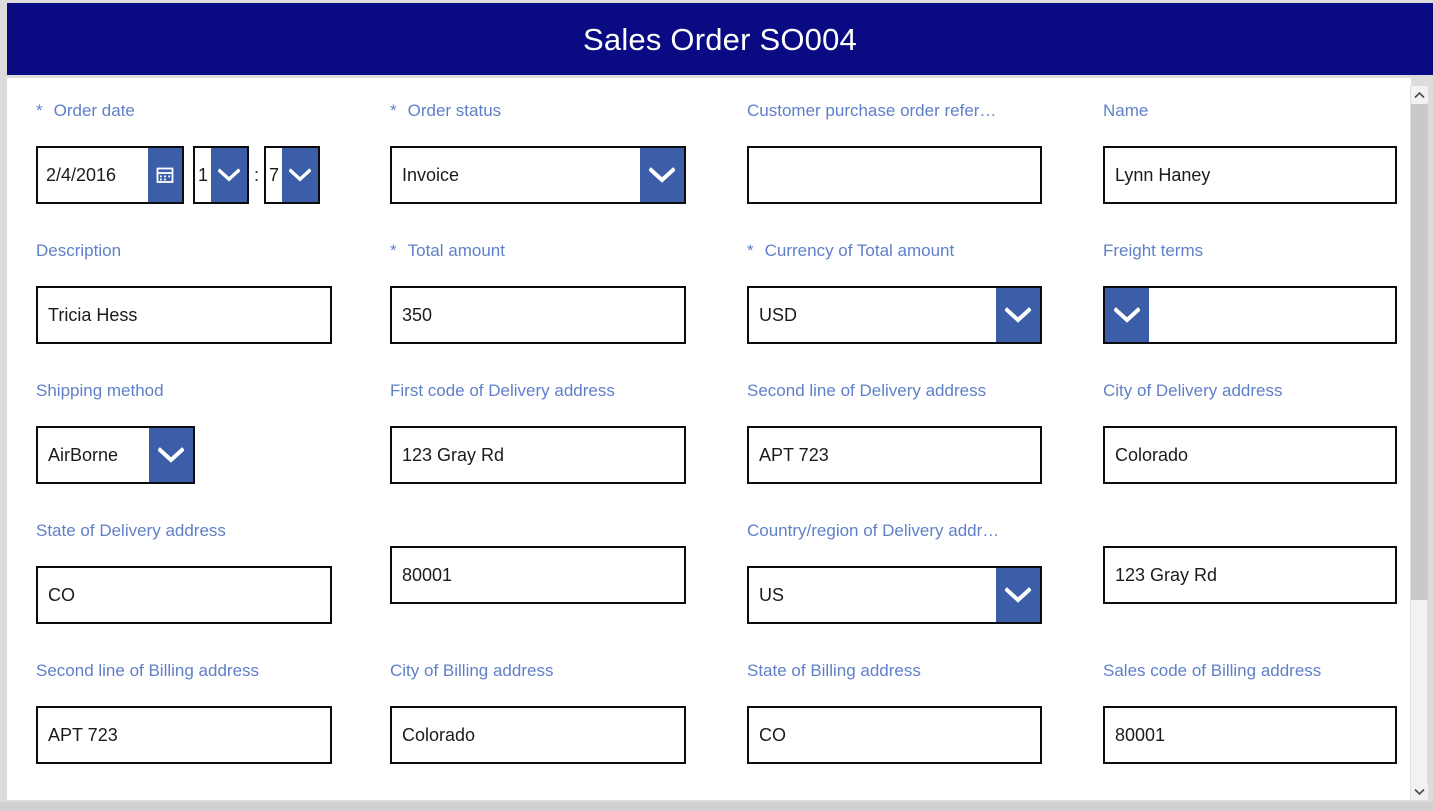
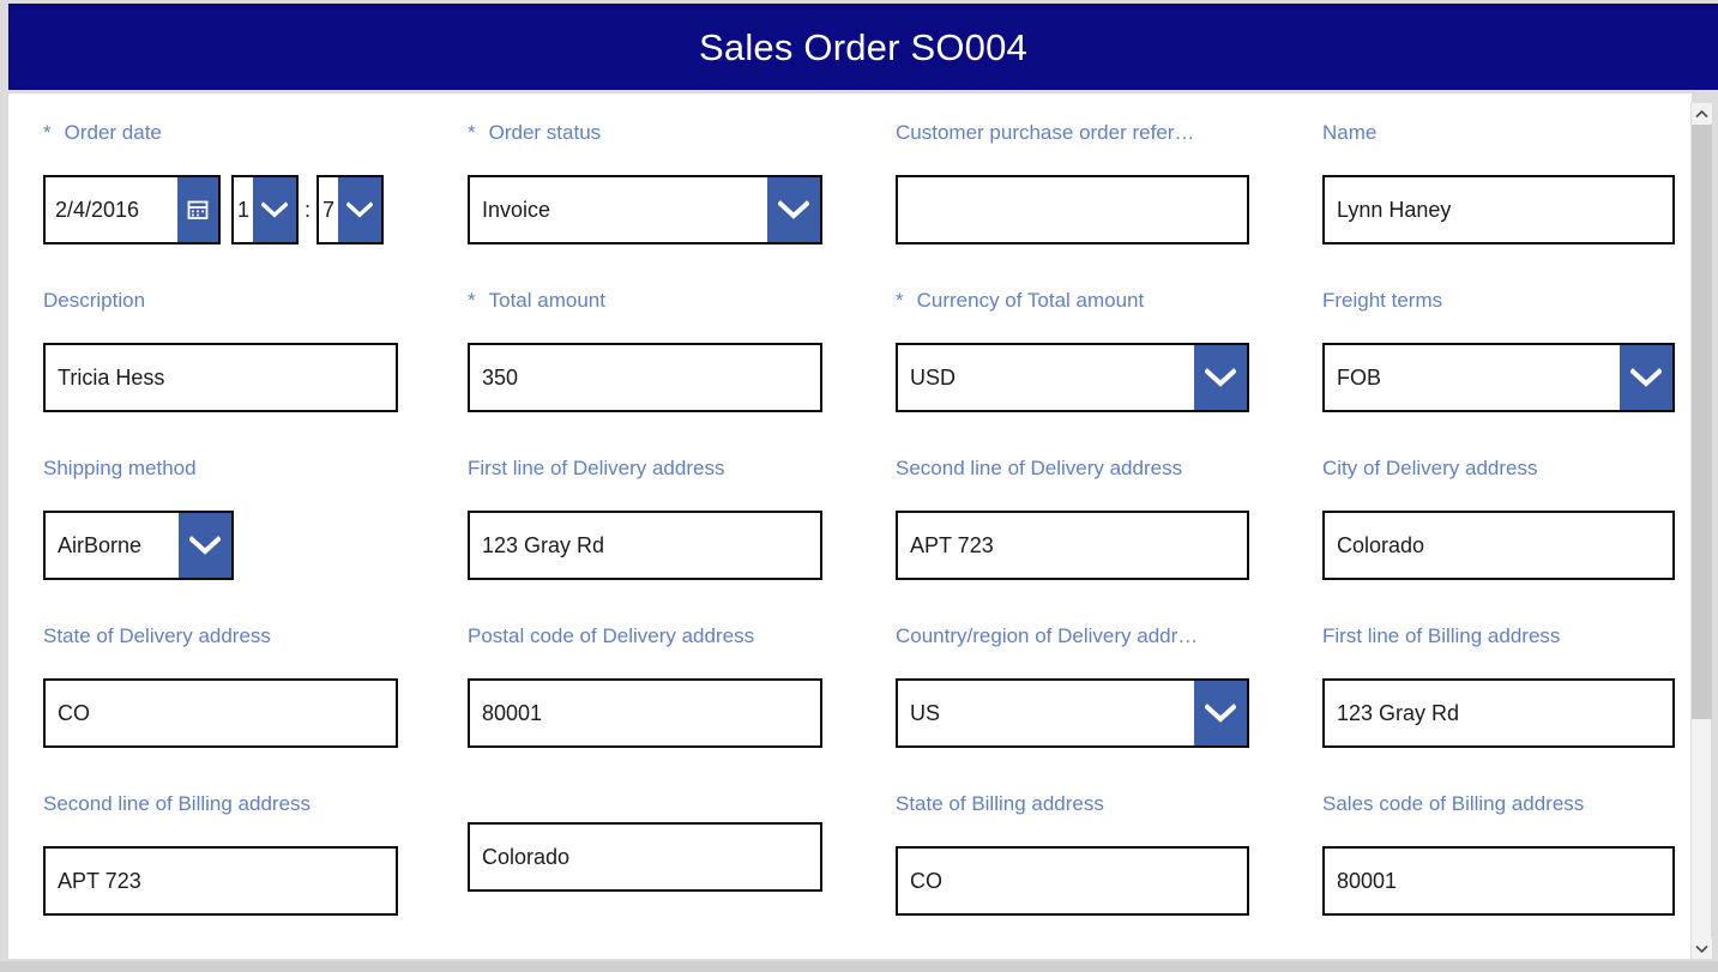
  Sales Order SO004
  *
  Order date
  2/4/2016
  1
  :
  7
  *
  Order status
  Invoice
  Customer purchase order refer…
  Name
  Lynn Haney
  Description
  Tricia Hess
  *
  Total amount
  350
  *
  Currency of Total amount
  USD
  Freight terms
+ FOB
  Shipping method
  AirBorne
- First code of Delivery address
+ First line of Delivery address
  123 Gray Rd
  Second line of Delivery address
  APT 723
  City of Delivery address
  Colorado
  State of Delivery address
  CO
+ Postal code of Delivery address
  80001
  Country/region of Delivery addr…
  US
+ First line of Billing address
  123 Gray Rd
  Second line of Billing address
  APT 723
- City of Billing address
  Colorado
  State of Billing address
  CO
  Sales code of Billing address
  80001
